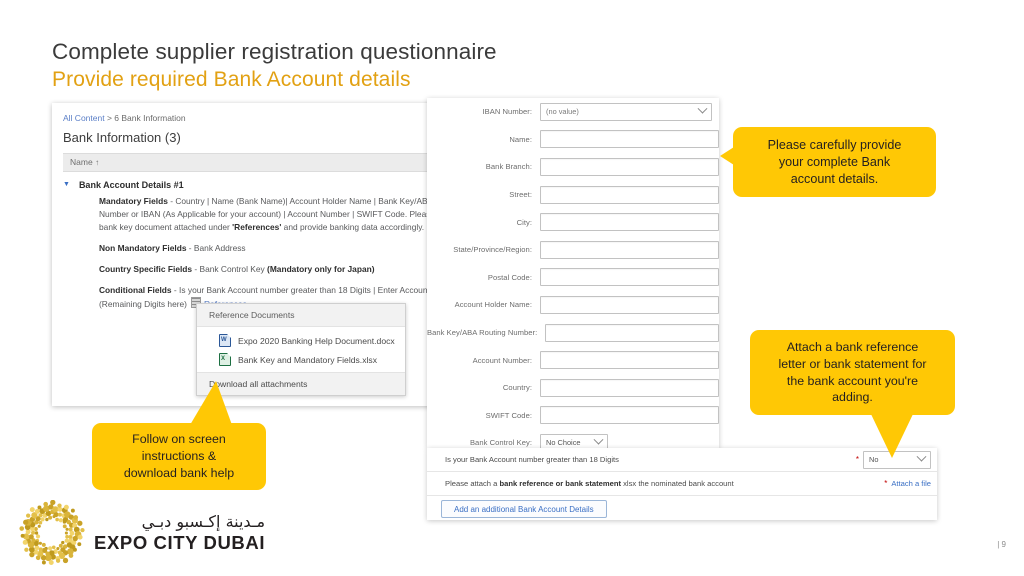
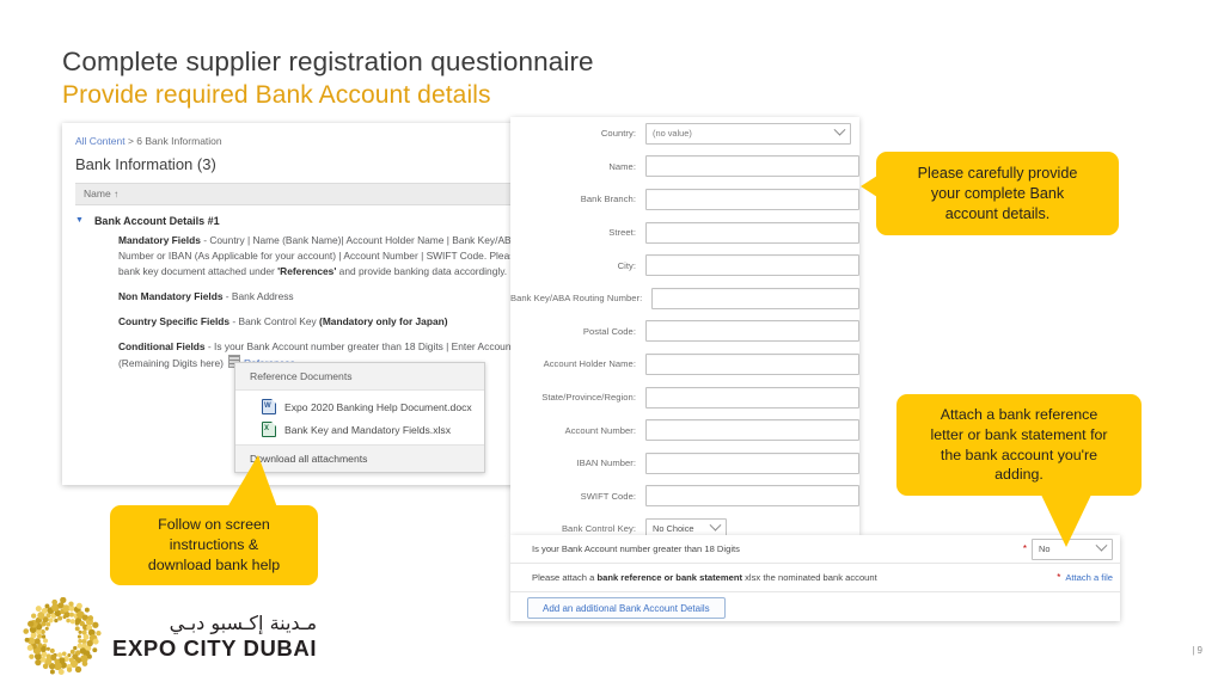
  Complete supplier registration questionnaire
  Provide required Bank Account details
  All Content > 6 Bank Information
  Bank Information (3)
  Name ↑
  Bank Account Details #1
  Mandatory Fields - Country | Name (Bank Name)| Account Holder Name | Bank Key/AB Number or IBAN (As Applicable for your account) | Account Number | SWIFT Code. Plea bank key document attached under 'References' and provide banking data accordingly.
  Non Mandatory Fields - Bank Address
  Country Specific Fields - Bank Control Key (Mandatory only for Japan)
  Conditional Fields - Is your Bank Account number greater than 18 Digits | Enter Accoun (Remaining Digits here)
  Reference Documents
  Expo 2020 Banking Help Document.docx
  Bank Key and Mandatory Fields.xlsx
  Download all attachments
- IBAN Number:
+ Country:
  (no value)
  Name:
  Bank Branch:
  Street:
  City:
- State/Province/Region:
+ Bank Key/ABA Routing Number:
  Postal Code:
  Account Holder Name:
- Bank Key/ABA Routing Number:
+ State/Province/Region:
  Account Number:
- Country:
+ IBAN Number:
  SWIFT Code:
  Bank Control Key:
  No Choice
  Is your Bank Account number greater than 18 Digits
  *
  No
  Please attach a bank reference or bank statement xlsx the nominated bank account
  *
  Attach a file
  Add an additional Bank Account Details
  Please carefully provide
  your complete Bank
  account details.
  Attach a bank reference
  letter or bank statement for
  the bank account you're
  adding.
  Follow on screen
  instructions &
  download bank help
  مـدينة إكـسبو دبـي
  EXPO CITY DUBAI
  | 9
